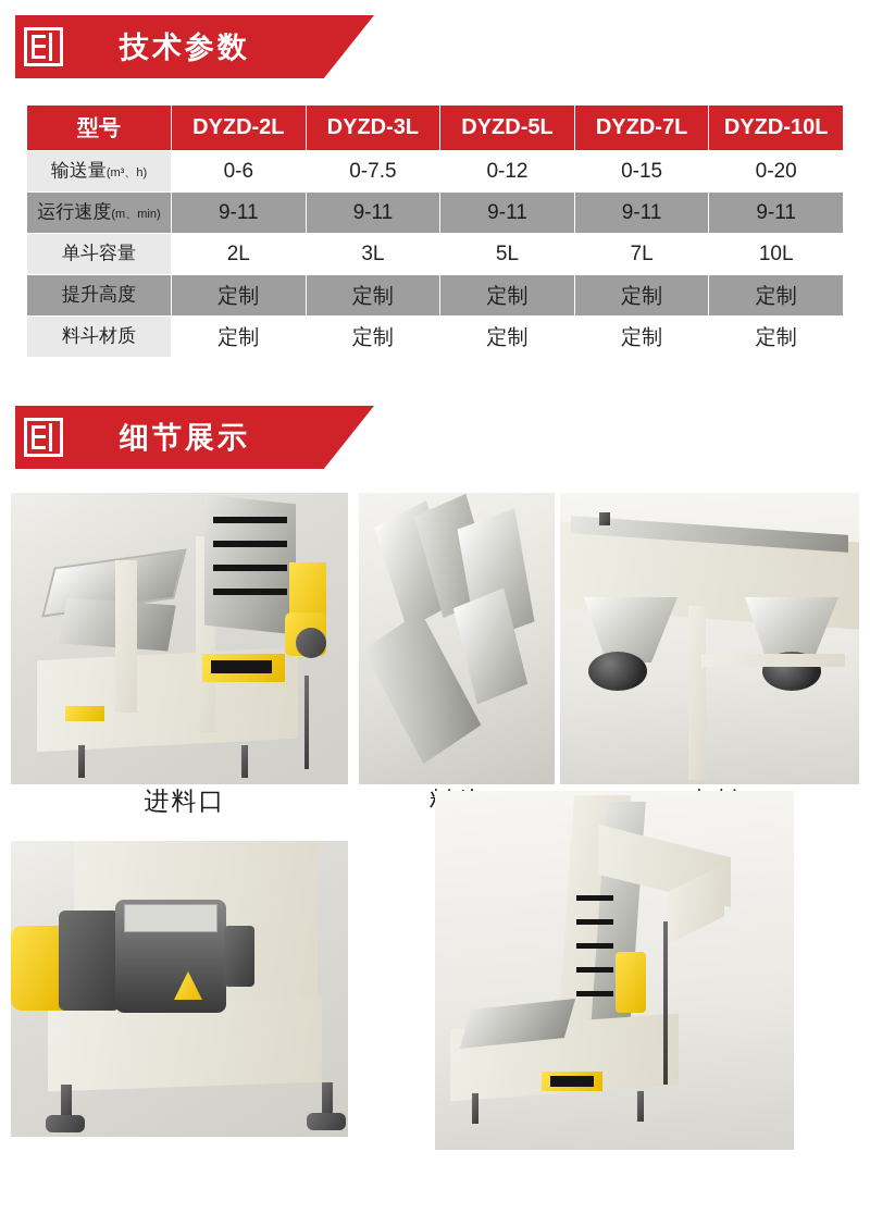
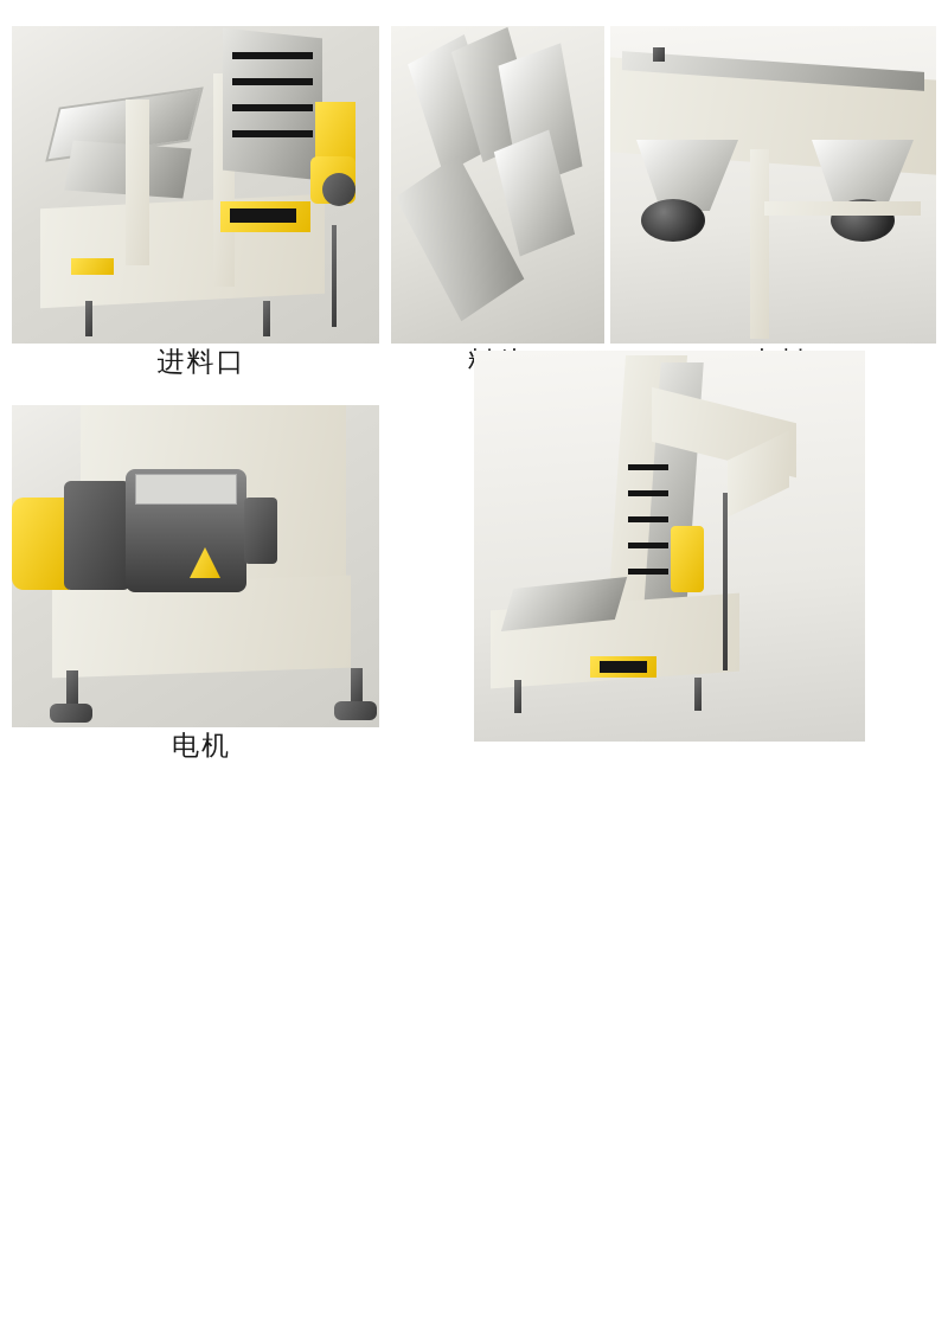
- 技术参数
- 型号	DYZD-2L	DYZD-3L	DYZD-5L	DYZD-7L	DYZD-10L
- 输送量(m³、h)	0-6	0-7.5	0-12	0-15	0-20
- 运行速度(m、min)	9-11	9-11	9-11	9-11	9-11
- 单斗容量	2L	3L	5L	7L	10L
- 提升高度	定制	定制	定制	定制	定制
- 料斗材质	定制	定制	定制	定制	定制
- 细节展示
  进料口
+ 电机
